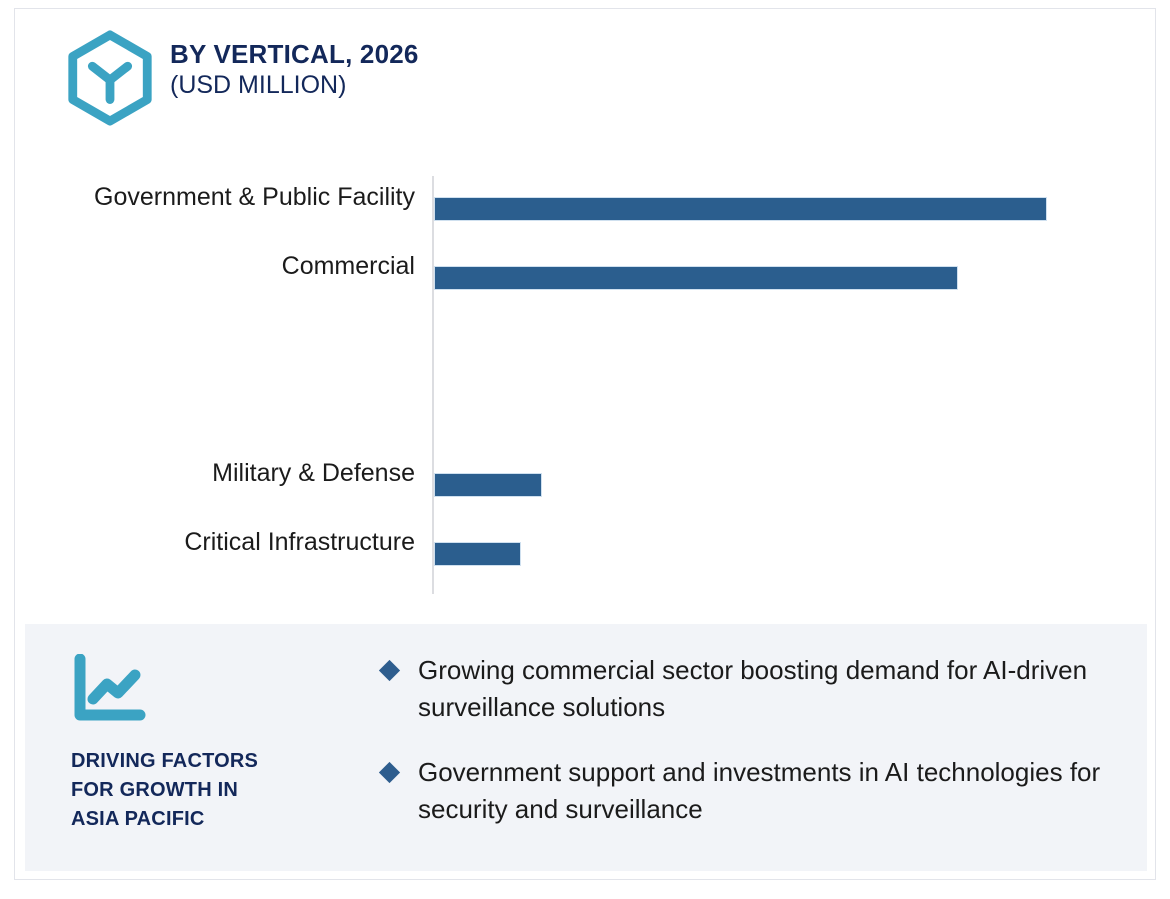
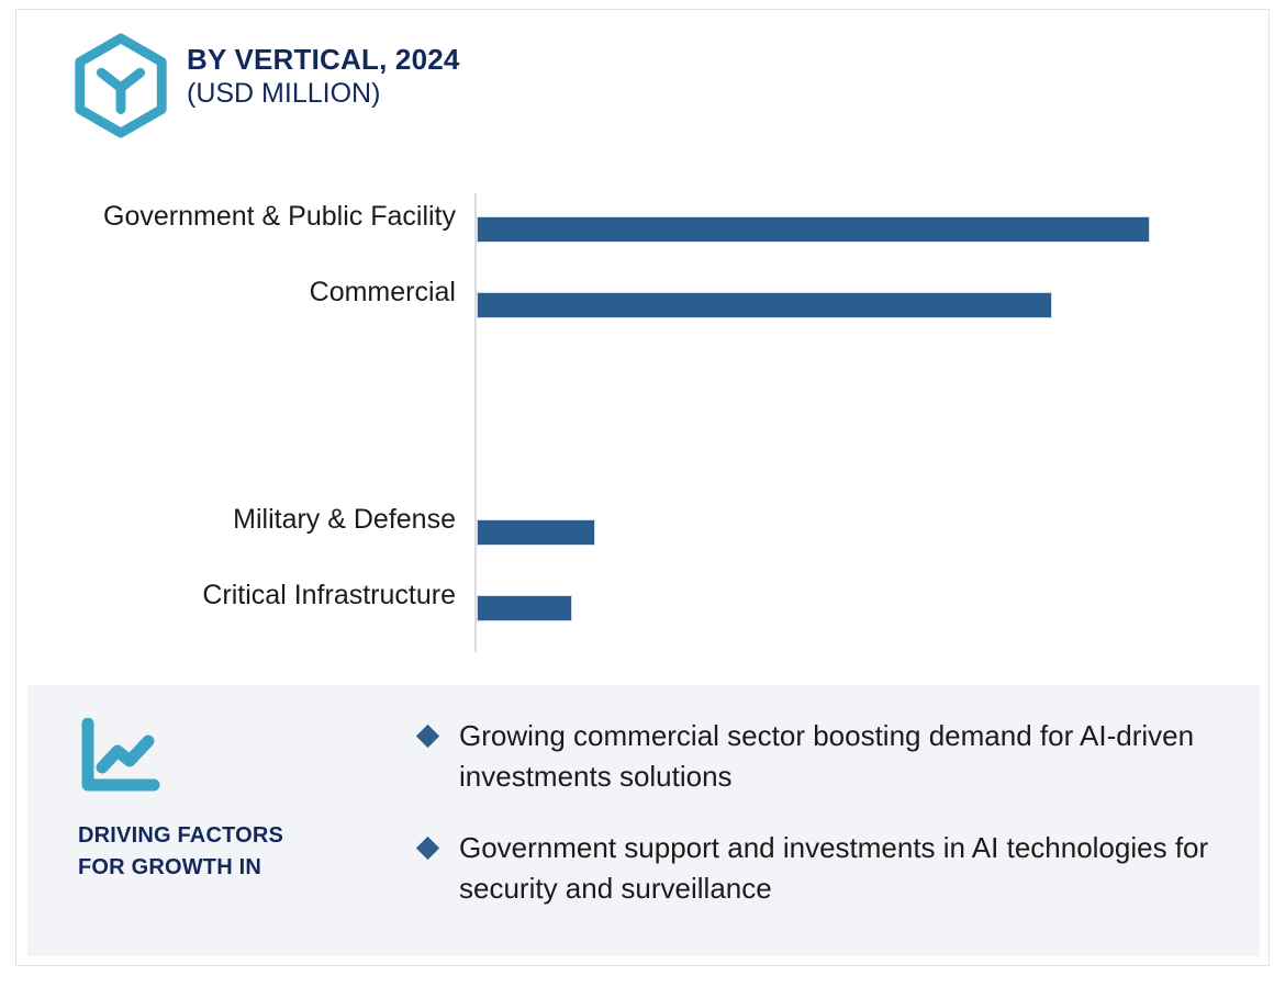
- BY VERTICAL, 2026
+ BY VERTICAL, 2024
  (USD MILLION)
  Government & Public Facility
  Commercial
  Military & Defense
  Critical Infrastructure
  DRIVING FACTORS
  FOR GROWTH IN
- ASIA PACIFIC
- Growing commercial sector boosting demand for AI-driven surveillance solutions
+ Growing commercial sector boosting demand for AI-driven investments solutions
  Government support and investments in AI technologies for security and surveillance
